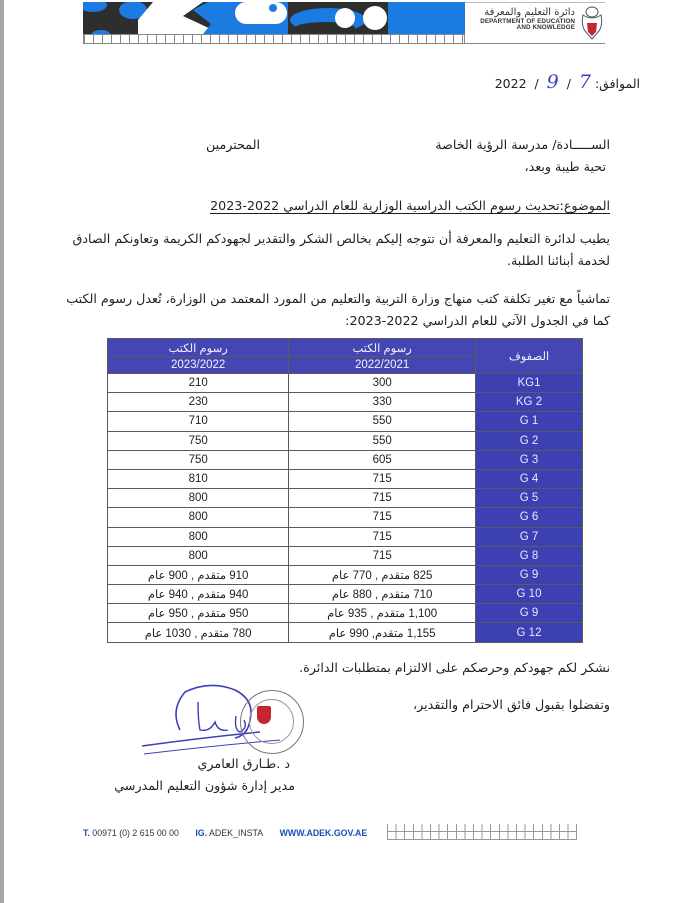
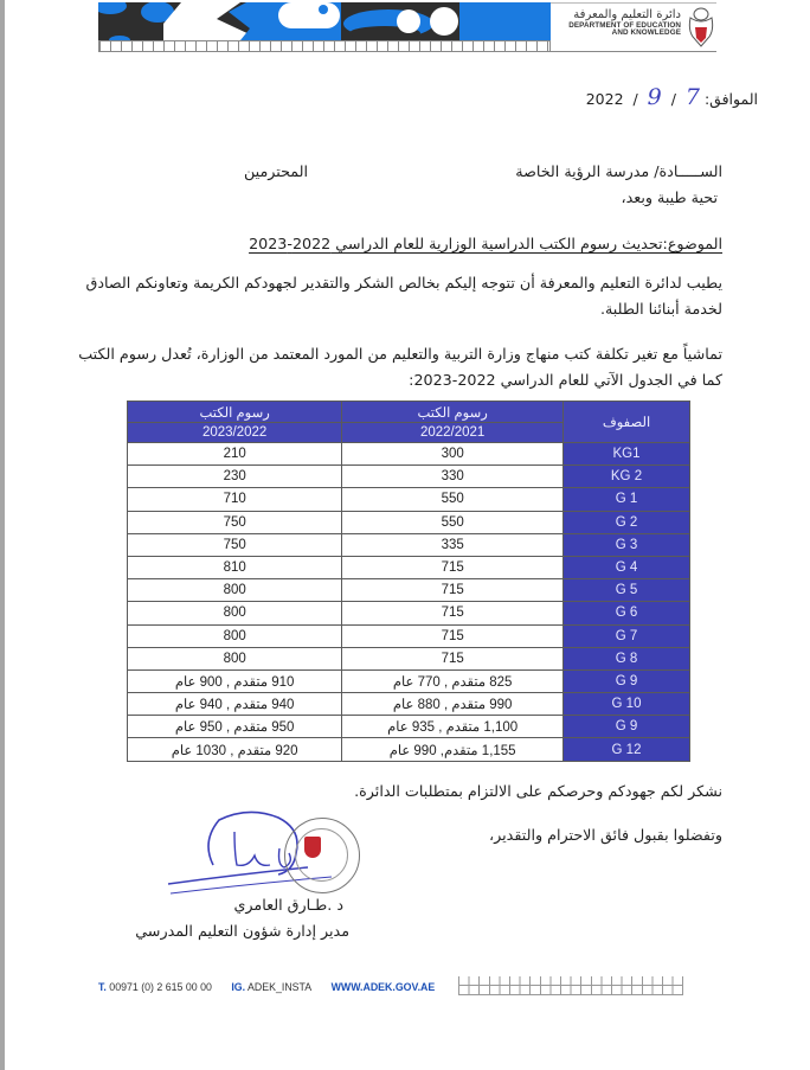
  دائرة التعليم والمعرفة
  الموافق: 2022 / 9 / 7
  الســـــادة/ مدرسة الرؤية الخاصة
  المحترمين
  تحية طيبة وبعد،
  الموضوع:تحديث رسوم الكتب الدراسية الوزارية للعام الدراسي 2022-2023
  يطيب لدائرة التعليم والمعرفة أن تتوجه إليكم بخالص الشكر والتقدير لجهودكم الكريمة وتعاونكم الصادق لخدمة أبنائنا الطلبة.
  تماشياً مع تغير تكلفة كتب منهاج وزارة التربية والتعليم من المورد المعتمد من الوزارة، تُعدل رسوم الكتب كما في الجدول الآتي للعام الدراسي 2022-2023:
  رسوم الكتب	رسوم الكتب	الصفوف
  2023/2022	2022/2021
  210	300	KG1
  230	330	KG 2
  710	550	G 1
  750	550	G 2
- 750	605	G 3
+ 750	335	G 3
  810	715	G 4
  800	715	G 5
  800	715	G 6
  800	715	G 7
  800	715	G 8
  910 متقدم , 900 عام	825 متقدم , 770 عام	G 9
- 940 متقدم , 940 عام	710 متقدم , 880 عام	G 10
+ 940 متقدم , 940 عام	990 متقدم , 880 عام	G 10
  950 متقدم , 950 عام	1,100 متقدم , 935 عام	G 9
- 780 متقدم , 1030 عام	1,155 متقدم, 990 عام	G 12
+ 920 متقدم , 1030 عام	1,155 متقدم, 990 عام	G 12
  نشكر لكم جهودكم وحرصكم على الالتزام بمتطلبات الدائرة.
  وتفضلوا بقبول فائق الاحترام والتقدير،
  د .طـارق العامري
  مدير إدارة شؤون التعليم المدرسي
  T. 00971 (0) 2 615 00 00 IG. ADEK_INSTA WWW.ADEK.GOV.AE
